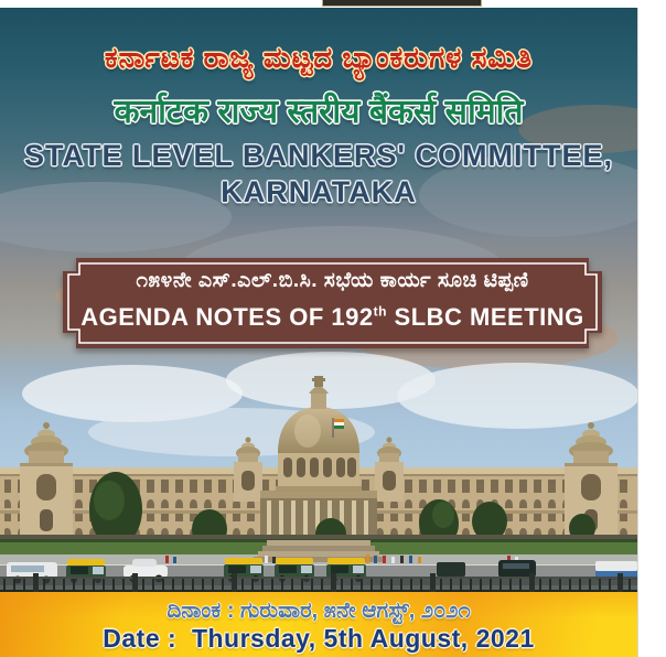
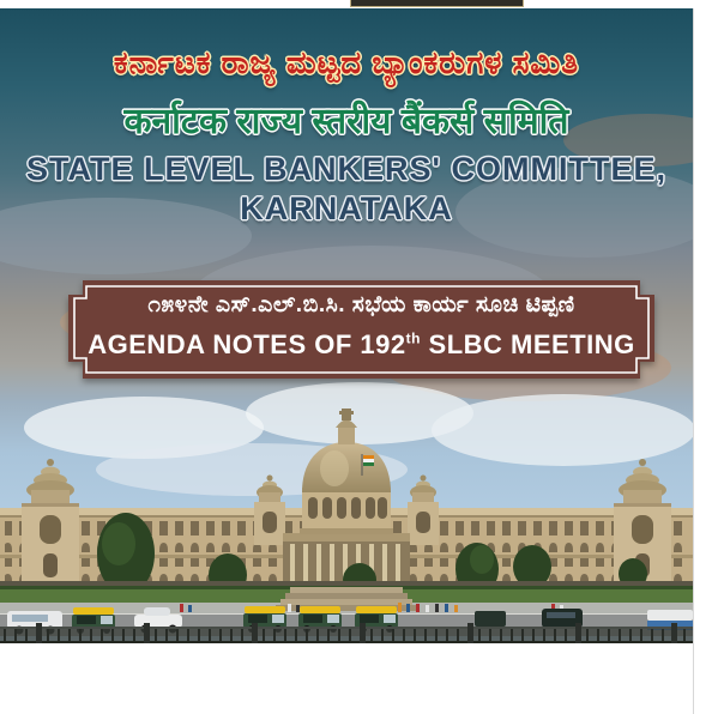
  ಕರ್ನಾಟಕ ರಾಜ್ಯ ಮಟ್ಟದ ಬ್ಯಾಂಕರುಗಳ ಸಮಿತಿ
  कर्नाटक राज्य स्तरीय बैंकर्स समिति
  STATE LEVEL BANKERS' COMMITTEE,
  KARNATAKA
  ೧೫೪ನೇ ಎಸ್.ಎಲ್.ಬಿ.ಸಿ. ಸಭೆಯ ಕಾರ್ಯ ಸೂಚಿ ಟಿಪ್ಪಣಿ
  AGENDA NOTES OF 192th SLBC MEETING
- ದಿನಾಂಕ : ಗುರುವಾರ, ೫ನೇ ಆಗಸ್ಟ್, ೨೦೨೧
- Date : Thursday, 5th August, 2021
